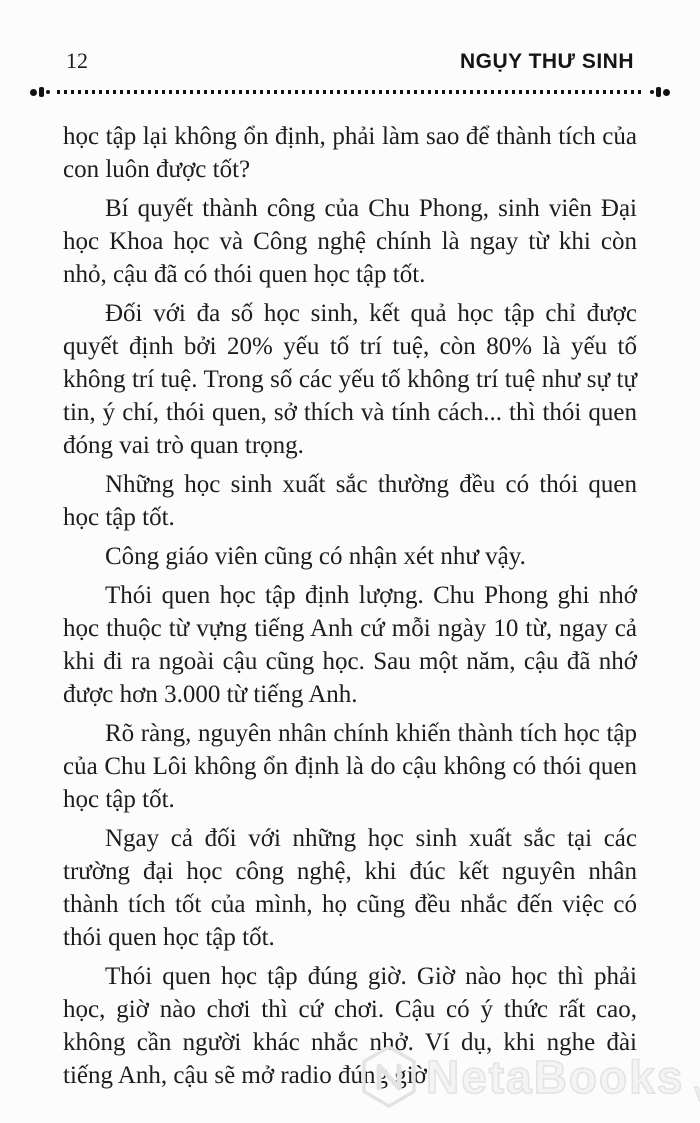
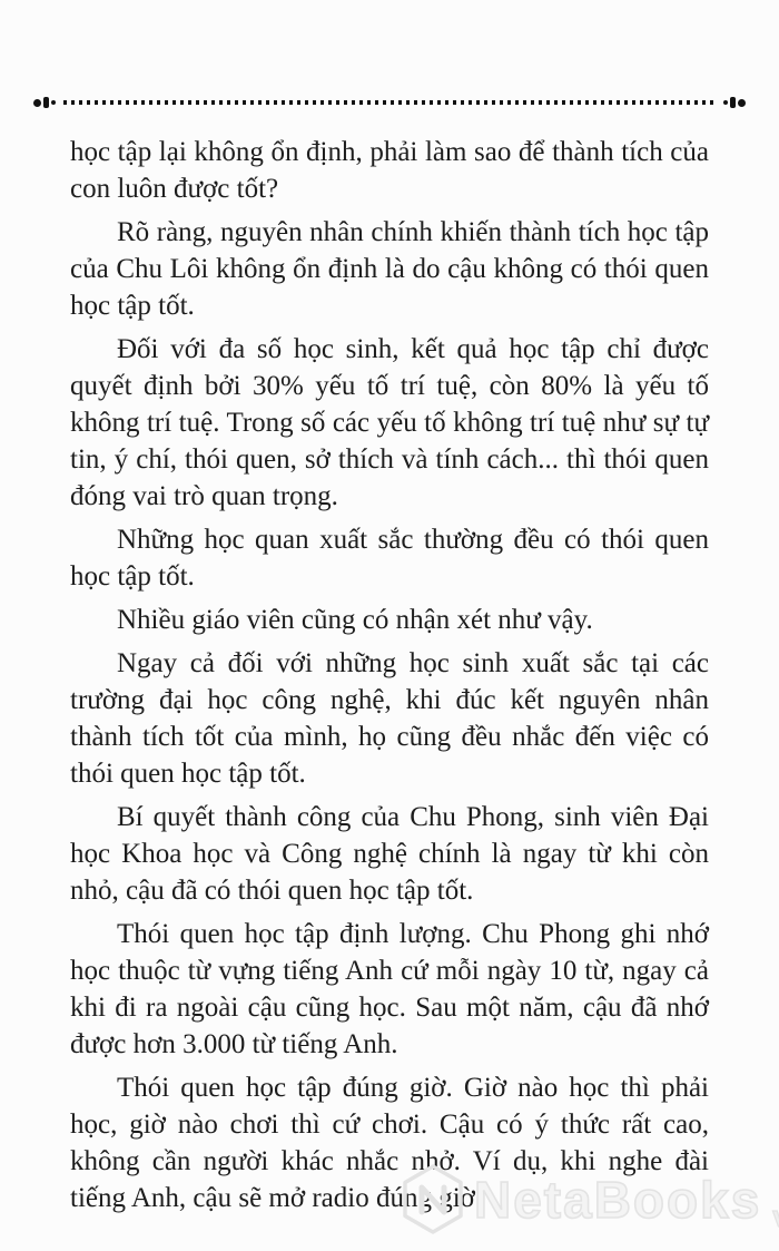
- 12
- NGỤY THƯ SINH
  học tập lại không ổn định, phải làm sao để thành tích của con luôn được tốt?
- Bí quyết thành công của Chu Phong, sinh viên Đại học Khoa học và Công nghệ chính là ngay từ khi còn nhỏ, cậu đã có thói quen học tập tốt.
+ Rõ ràng, nguyên nhân chính khiến thành tích học tập của Chu Lôi không ổn định là do cậu không có thói quen học tập tốt.
- Đối với đa số học sinh, kết quả học tập chỉ được quyết định bởi 20% yếu tố trí tuệ, còn 80% là yếu tố không trí tuệ. Trong số các yếu tố không trí tuệ như sự tự tin, ý chí, thói quen, sở thích và tính cách... thì thói quen đóng vai trò quan trọng.
+ Đối với đa số học sinh, kết quả học tập chỉ được quyết định bởi 30% yếu tố trí tuệ, còn 80% là yếu tố không trí tuệ. Trong số các yếu tố không trí tuệ như sự tự tin, ý chí, thói quen, sở thích và tính cách... thì thói quen đóng vai trò quan trọng.
- Những học sinh xuất sắc thường đều có thói quen học tập tốt.
+ Những học quan xuất sắc thường đều có thói quen học tập tốt.
- Công giáo viên cũng có nhận xét như vậy.
+ Nhiều giáo viên cũng có nhận xét như vậy.
- Thói quen học tập định lượng. Chu Phong ghi nhớ học thuộc từ vựng tiếng Anh cứ mỗi ngày 10 từ, ngay cả khi đi ra ngoài cậu cũng học. Sau một năm, cậu đã nhớ được hơn 3.000 từ tiếng Anh.
+ Ngay cả đối với những học sinh xuất sắc tại các trường đại học công nghệ, khi đúc kết nguyên nhân thành tích tốt của mình, họ cũng đều nhắc đến việc có thói quen học tập tốt.
- Rõ ràng, nguyên nhân chính khiến thành tích học tập của Chu Lôi không ổn định là do cậu không có thói quen học tập tốt.
+ Bí quyết thành công của Chu Phong, sinh viên Đại học Khoa học và Công nghệ chính là ngay từ khi còn nhỏ, cậu đã có thói quen học tập tốt.
- Ngay cả đối với những học sinh xuất sắc tại các trường đại học công nghệ, khi đúc kết nguyên nhân thành tích tốt của mình, họ cũng đều nhắc đến việc có thói quen học tập tốt.
+ Thói quen học tập định lượng. Chu Phong ghi nhớ học thuộc từ vựng tiếng Anh cứ mỗi ngày 10 từ, ngay cả khi đi ra ngoài cậu cũng học. Sau một năm, cậu đã nhớ được hơn 3.000 từ tiếng Anh.
  Thói quen học tập đúng giờ. Giờ nào học thì phải học, giờ nào chơi thì cứ chơi. Cậu có ý thức rất cao, không cần người khác nhắc nhở. Ví dụ, khi nghe đài tiếng Anh, cậu sẽ mở radio đúngiờ.
  NetaBooks
